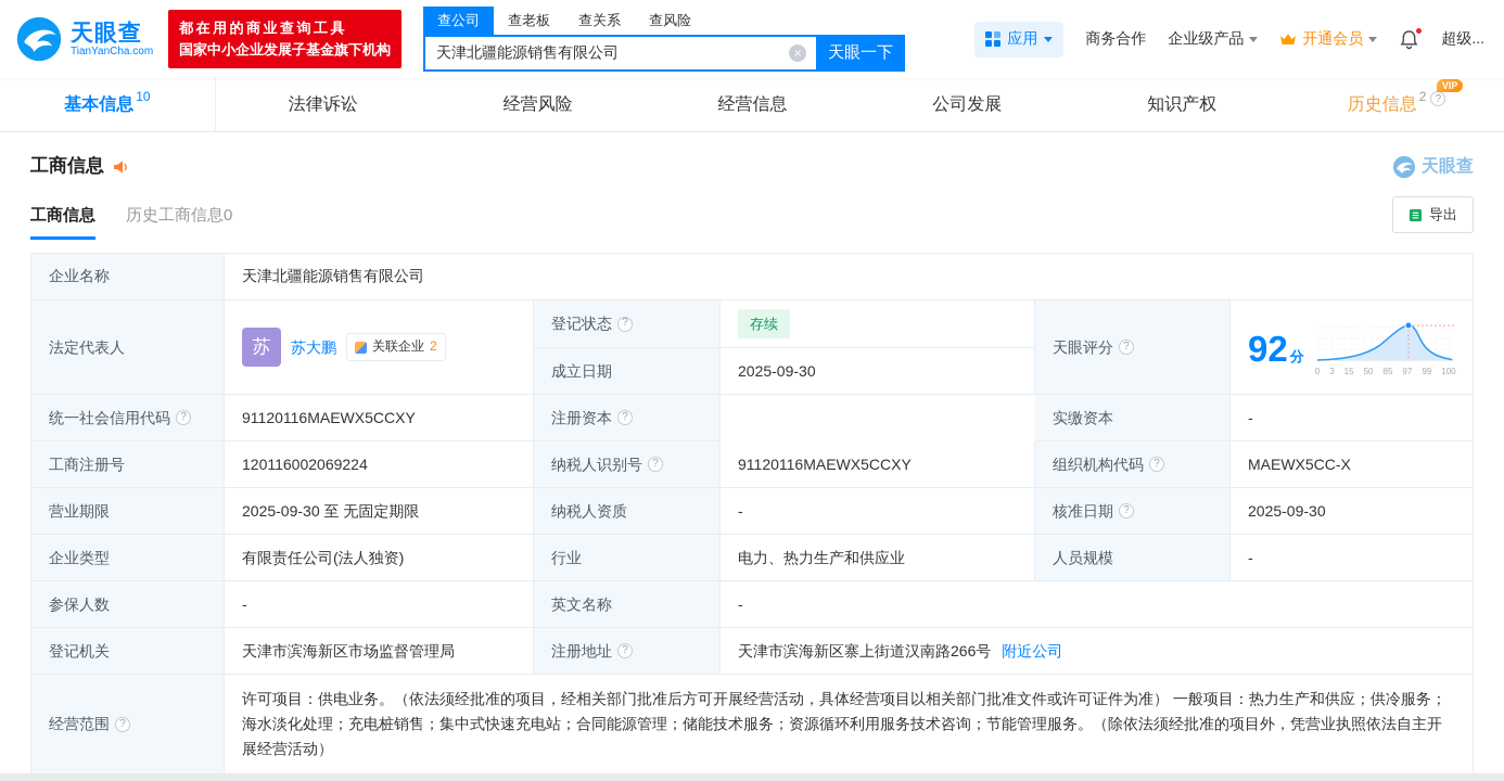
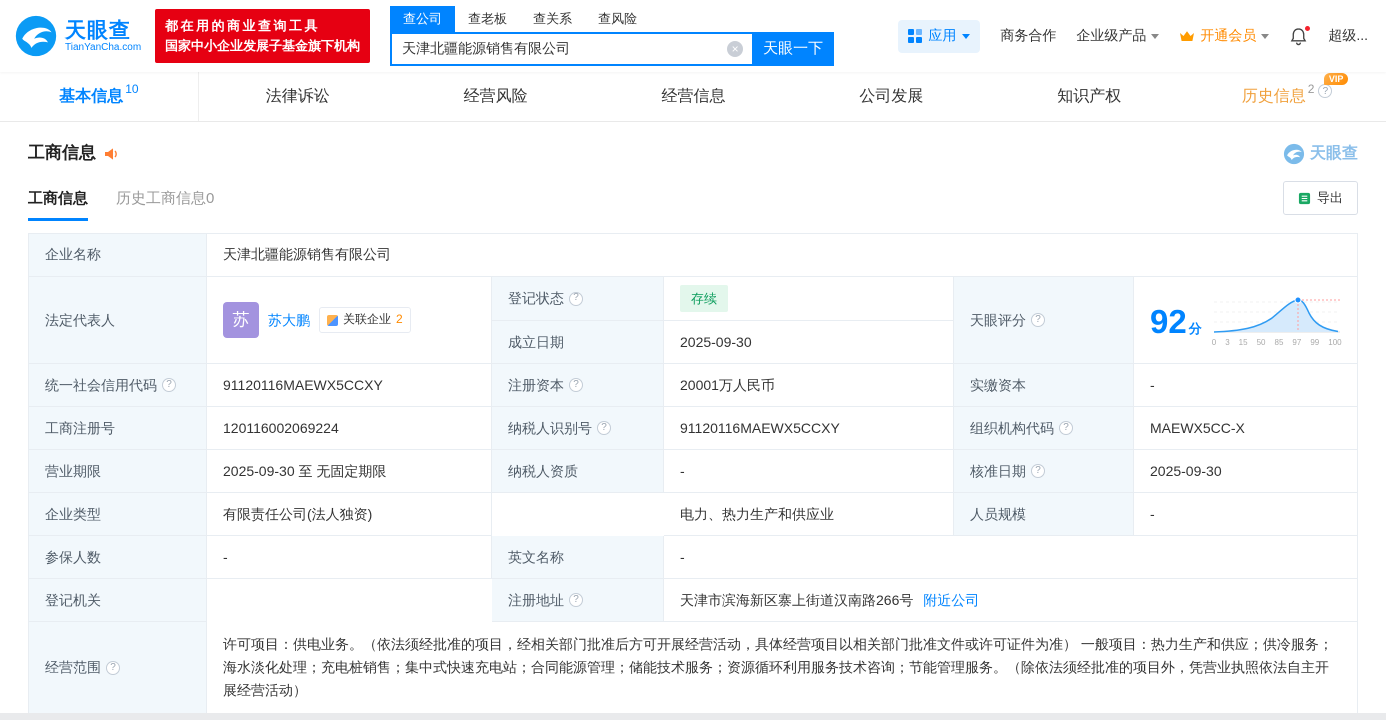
  天眼查
  TianYanCha.com
  都在用的商业查询工具
  国家中小企业发展子基金旗下机构
  查公司
  查老板
  查关系
  查风险
  天津北疆能源销售有限公司
  ×
  天眼一下
  应用
  商务合作
  企业级产品
  开通会员
  超级...
  基本信息
  10
  法律诉讼
  经营风险
  经营信息
  公司发展
  知识产权
  历史信息
  2
  ?
  VIP
  工商信息
  天眼查
  工商信息
  历史工商信息0
  导出
  企业名称
  天津北疆能源销售有限公司
  法定代表人
  苏
  苏大鹏
  关联企业
  2
  登记状态
  ?
  存续
  成立日期
  2025-09-30
  天眼评分
  ?
  92 分
  0
  3
  15
  50
  85
  97
  99
  100
  统一社会信用代码
  ?
  91120116MAEWX5CCXY
  注册资本
  ?
+ 20001万人民币
  实缴资本
  -
  工商注册号
  120116002069224
  纳税人识别号
  ?
  91120116MAEWX5CCXY
  组织机构代码
  ?
  MAEWX5CC-X
  营业期限
  2025-09-30 至 无固定期限
  纳税人资质
  -
  核准日期
  ?
  2025-09-30
  企业类型
  有限责任公司(法人独资)
- 行业
  电力、热力生产和供应业
  人员规模
  -
  参保人数
  -
  英文名称
  -
  登记机关
- 天津市滨海新区市场监督管理局
  注册地址
  ?
  天津市滨海新区寨上街道汉南路266号
  附近公司
  经营范围
  ?
  许可项目：供电业务。（依法须经批准的项目，经相关部门批准后方可开展经营活动，具体经营项目以相关部门批准文件或许可证件为准） 一般项目：热力生产和供应；供冷服务；海水淡化处理；充电桩销售；集中式快速充电站；合同能源管理；储能技术服务；资源循环利用服务技术咨询；节能管理服务。（除依法须经批准的项目外，凭营业执照依法自主开展经营活动）
